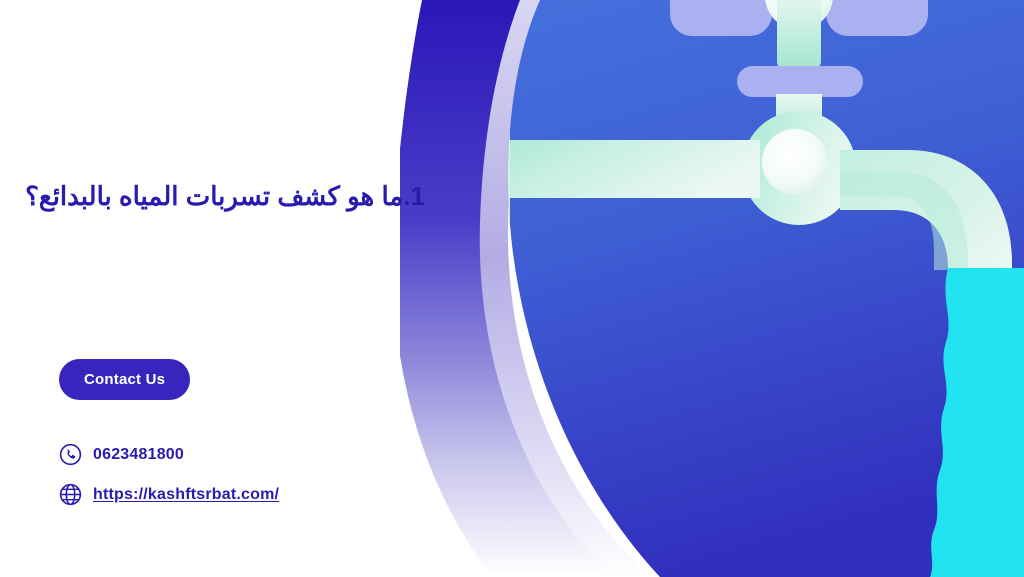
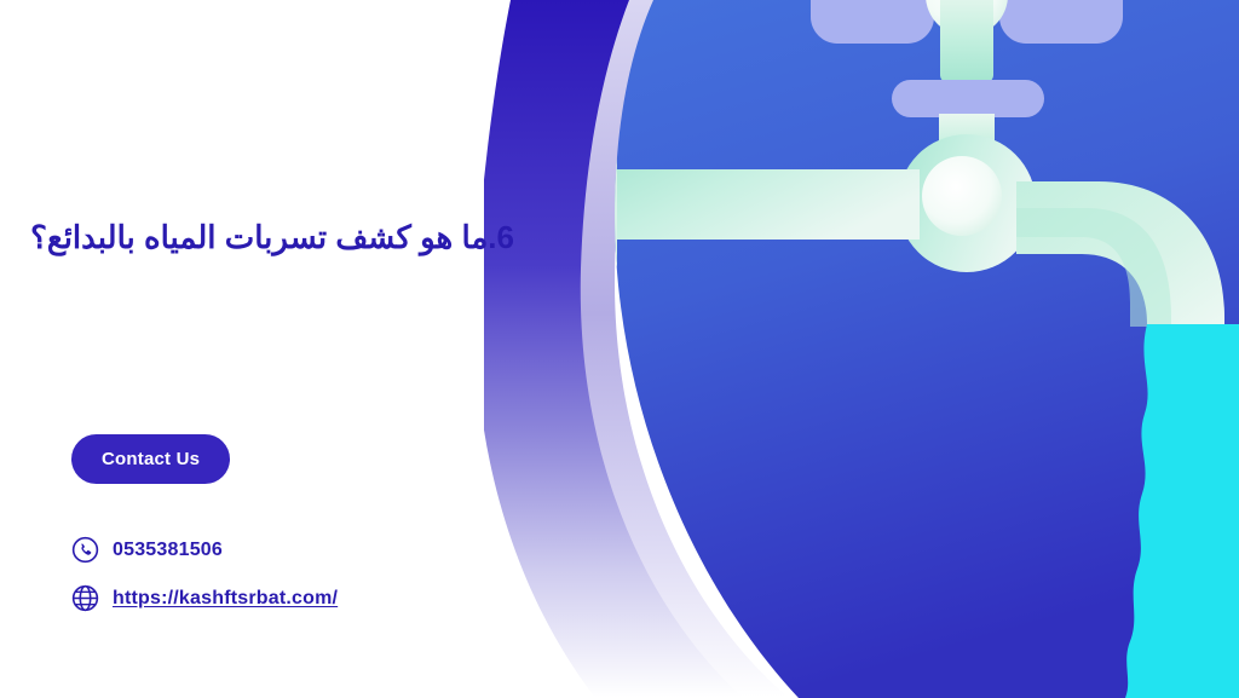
- 1.ما هو كشف تسربات المياه بالبدائع؟
+ 6.ما هو كشف تسربات المياه بالبدائع؟
  Contact Us
- 0623481800
+ 0535381506
  https://kashftsrbat.com/
